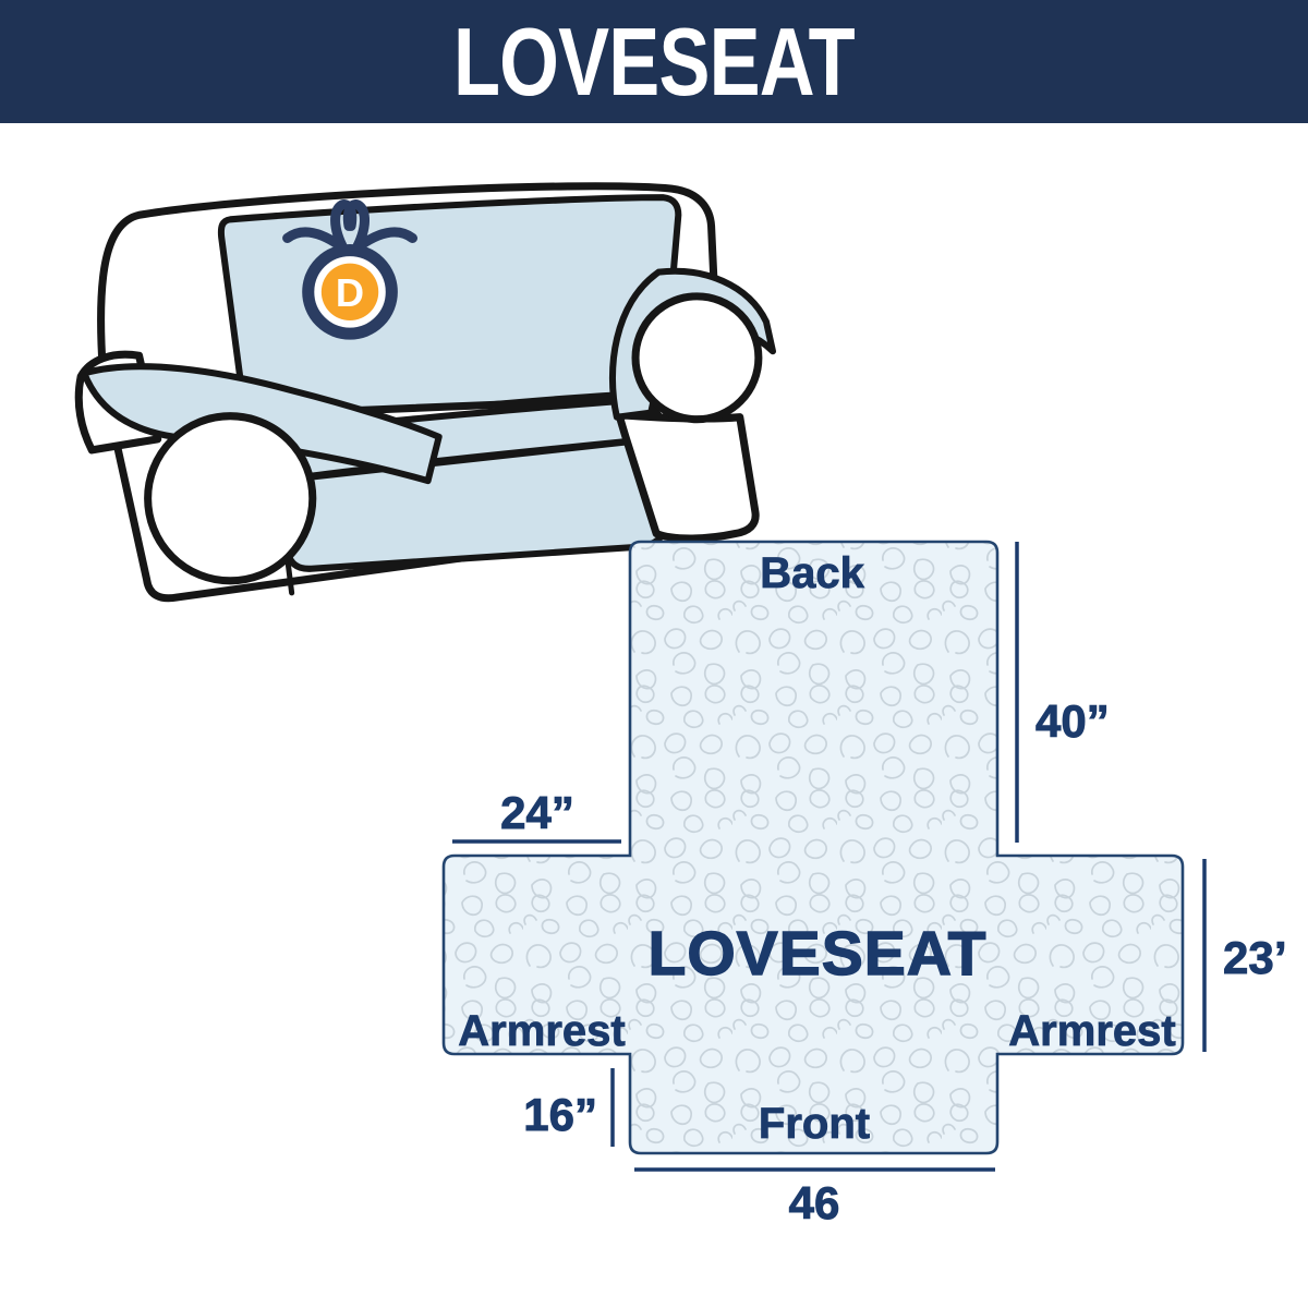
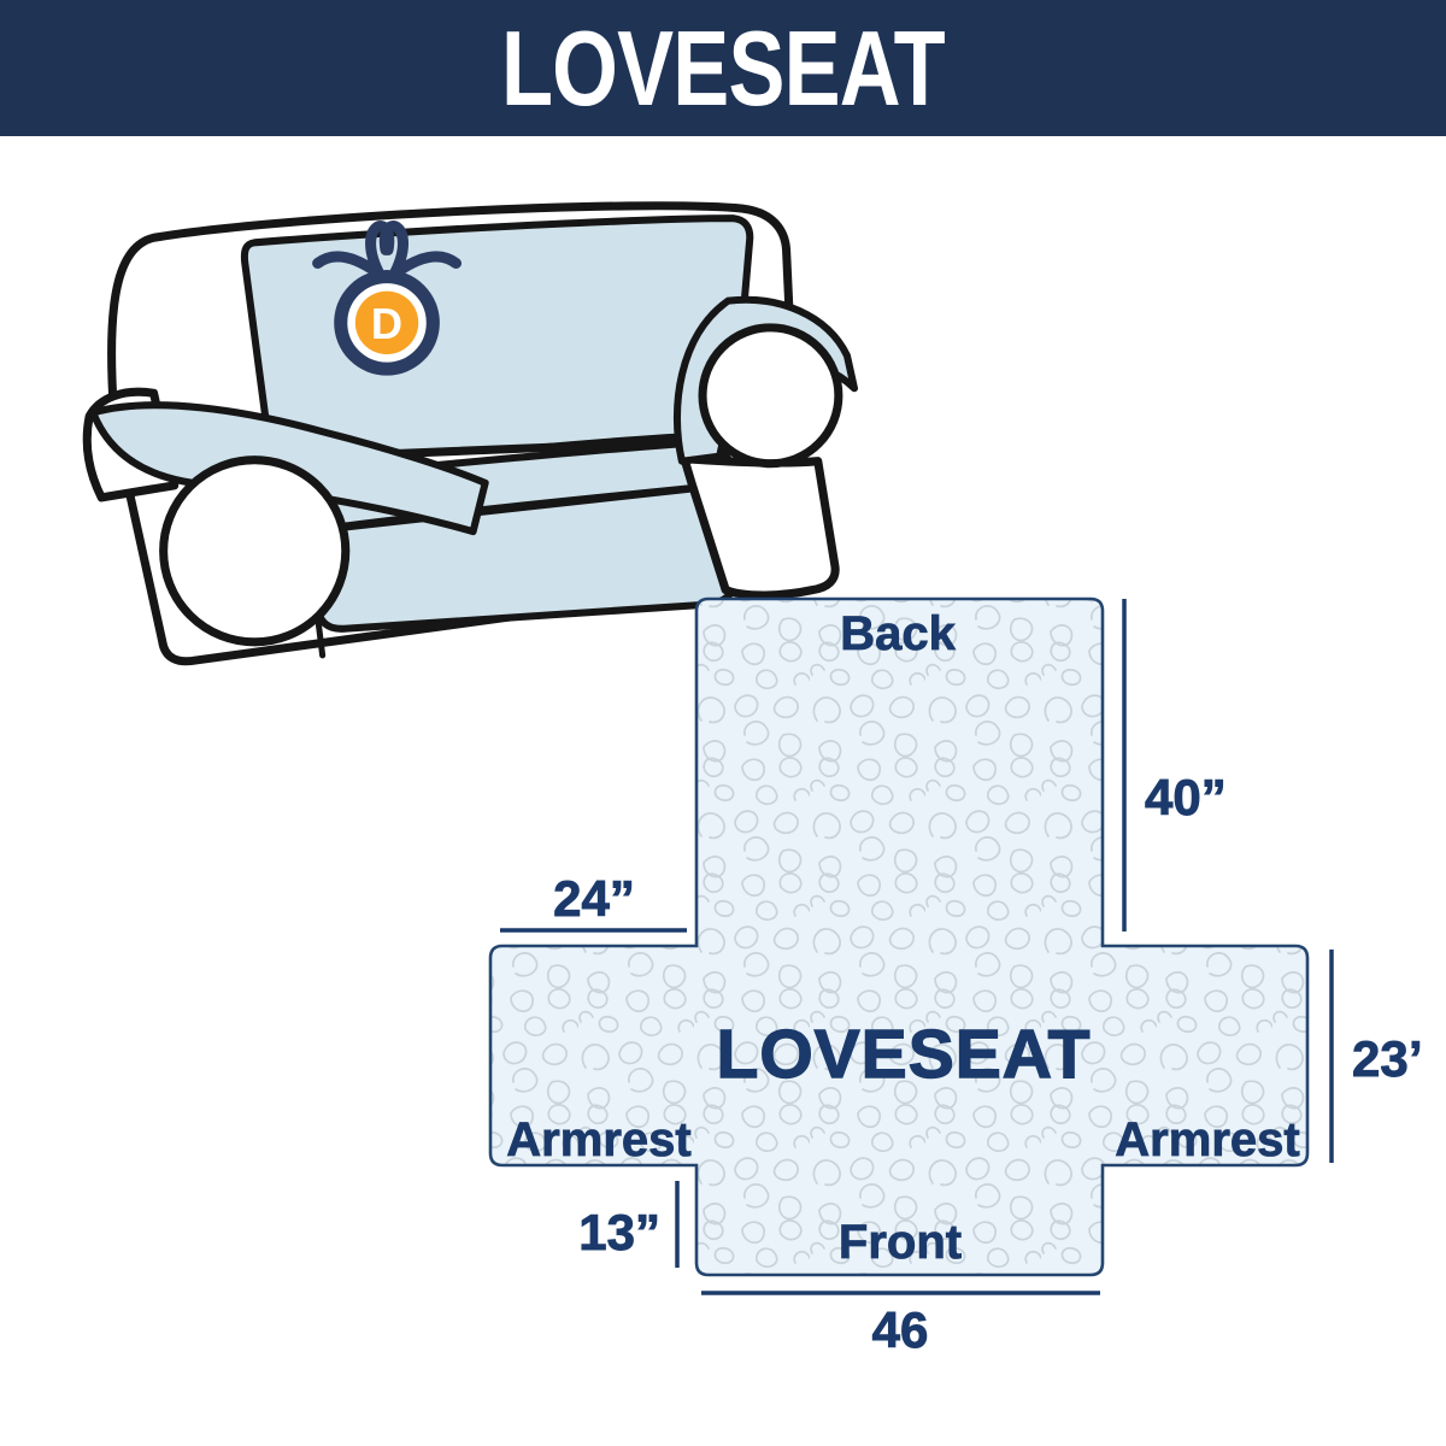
  LOVESEAT
  D
  Back
  LOVESEAT
  Armrest
  Armrest
  Front
  40”
  24”
  23”
- 16”
+ 13”
  46
